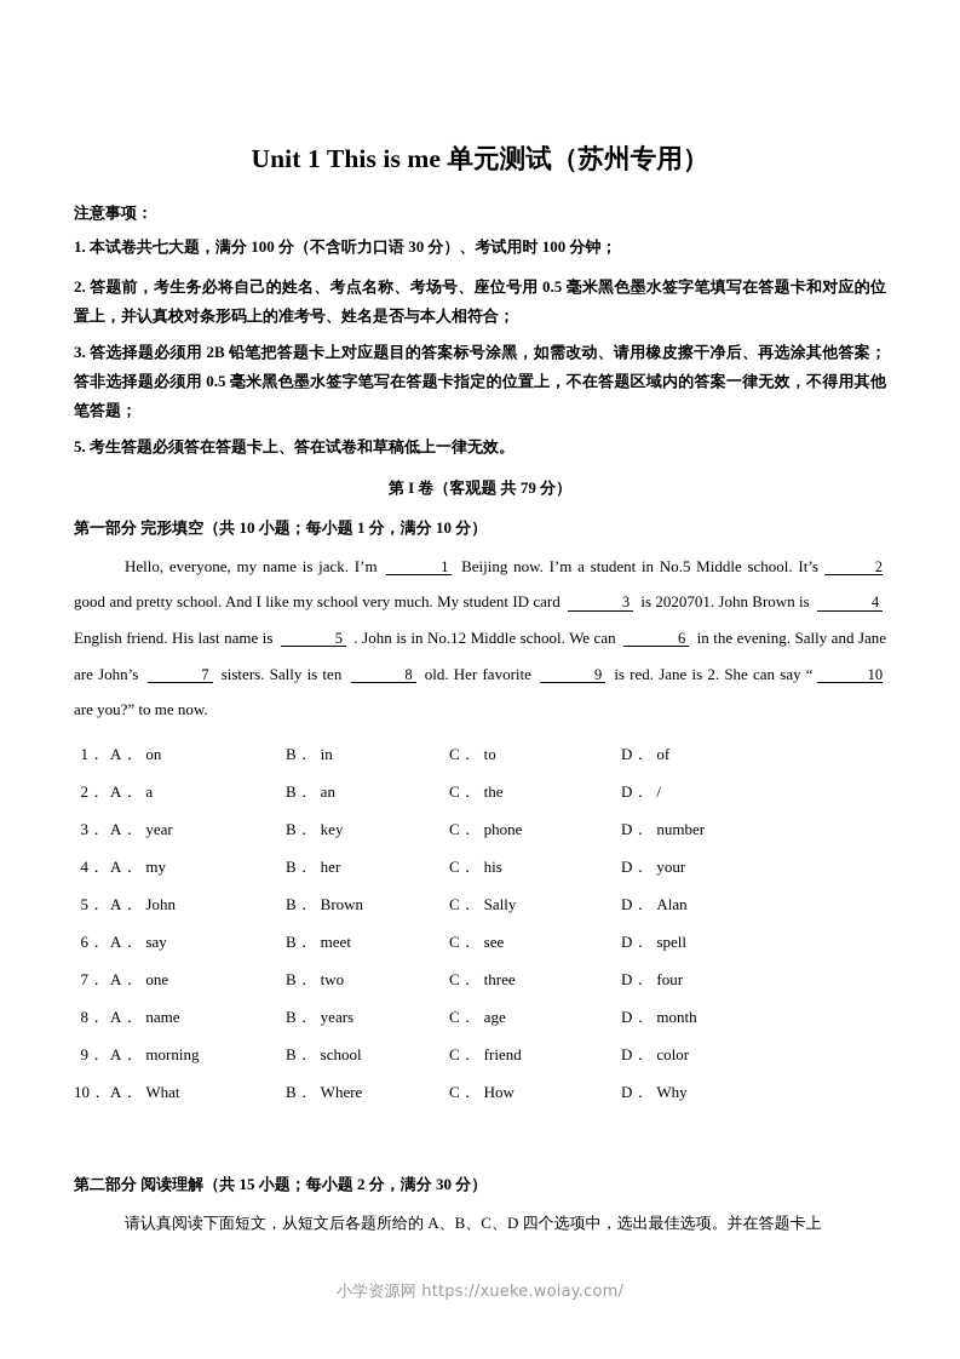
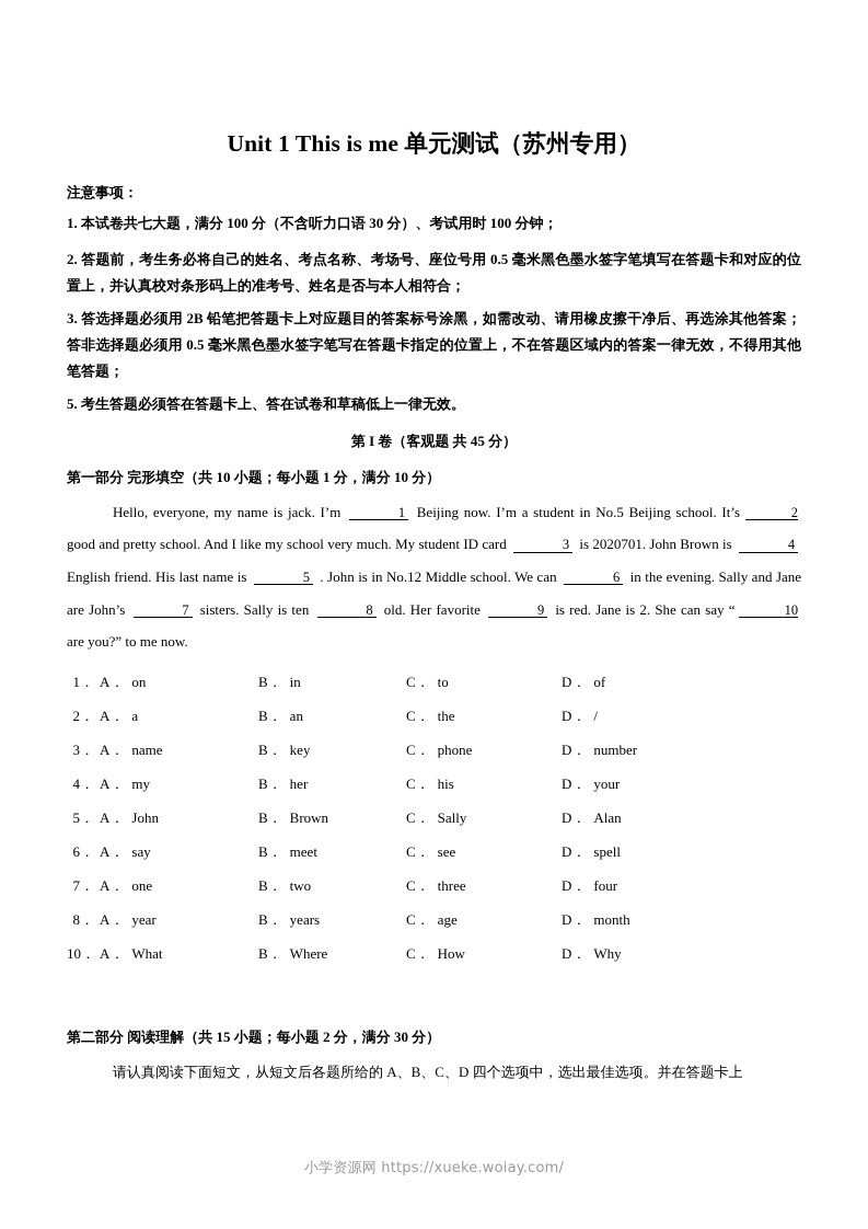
  Unit 1 This is me 单元测试（苏州专用）
  注意事项：
  1. 本试卷共七大题，满分 100 分（不含听力口语 30 分）、考试用时 100 分钟；
  2. 答题前，考生务必将自己的姓名、考点名称、考场号、座位号用 0.5 毫米黑色墨水签字笔填写在答题卡和对应的位置上，并认真校对条形码上的准考号、姓名是否与本人相符合；
  3. 答选择题必须用 2B 铅笔把答题卡上对应题目的答案标号涂黑，如需改动、请用橡皮擦干净后、再选涂其他答案；答非选择题必须用 0.5 毫米黑色墨水签字笔写在答题卡指定的位置上，不在答题区域内的答案一律无效，不得用其他笔答题；
  5. 考生答题必须答在答题卡上、答在试卷和草稿低上一律无效。
- 第 I 卷（客观题 共 79 分）
+ 第 I 卷（客观题 共 45 分）
  第一部分 完形填空（共 10 小题；每小题 1 分，满分 10 分）
- Hello, everyone, my name is jack. I’m 1 Beijing now. I’m a student in No.5 Middle school. It’s 2 good and pretty school. And I like my school very much. My student ID card 3 is 2020701. John Brown is 4 English friend. His last name is 5 . John is in No.12 Middle school. We can 6 in the evening. Sally and Jane are John’s 7 sisters. Sally is ten 8 old. Her favorite 9 is red. Jane is 2. She can say “ 10 are you?” to me now.
+ Hello, everyone, my name is jack. I’m 1 Beijing now. I’m a student in No.5 Beijing school. It’s 2 good and pretty school. And I like my school very much. My student ID card 3 is 2020701. John Brown is 4 English friend. His last name is 5 . John is in No.12 Middle school. We can 6 in the evening. Sally and Jane are John’s 7 sisters. Sally is ten 8 old. Her favorite 9 is red. Jane is 2. She can say “ 10 are you?” to me now.
  1．
  A． on
  B． in
  C． to
  D． of
  2．
  A． a
  B． an
  C． the
  D． /
  3．
- A． year
+ A． name
  B． key
  C． phone
  D． number
  4．
  A． my
  B． her
  C． his
  D． your
  5．
  A． John
  B． Brown
  C． Sally
  D． Alan
  6．
  A． say
  B． meet
  C． see
  D． spell
  7．
  A． one
  B． two
  C． three
  D． four
  8．
- A． name
+ A． year
  B． years
  C． age
  D． month
- 9．
- A． morning
- B． school
- C． friend
- D． color
  10．
  A． What
  B． Where
  C． How
  D． Why
  第二部分 阅读理解（共 15 小题；每小题 2 分，满分 30 分）
  请认真阅读下面短文，从短文后各题所给的 A、B、C、D 四个选项中，选出最佳选项。并在答题卡上
  小学资源网 https://xueke.woiay.com/
